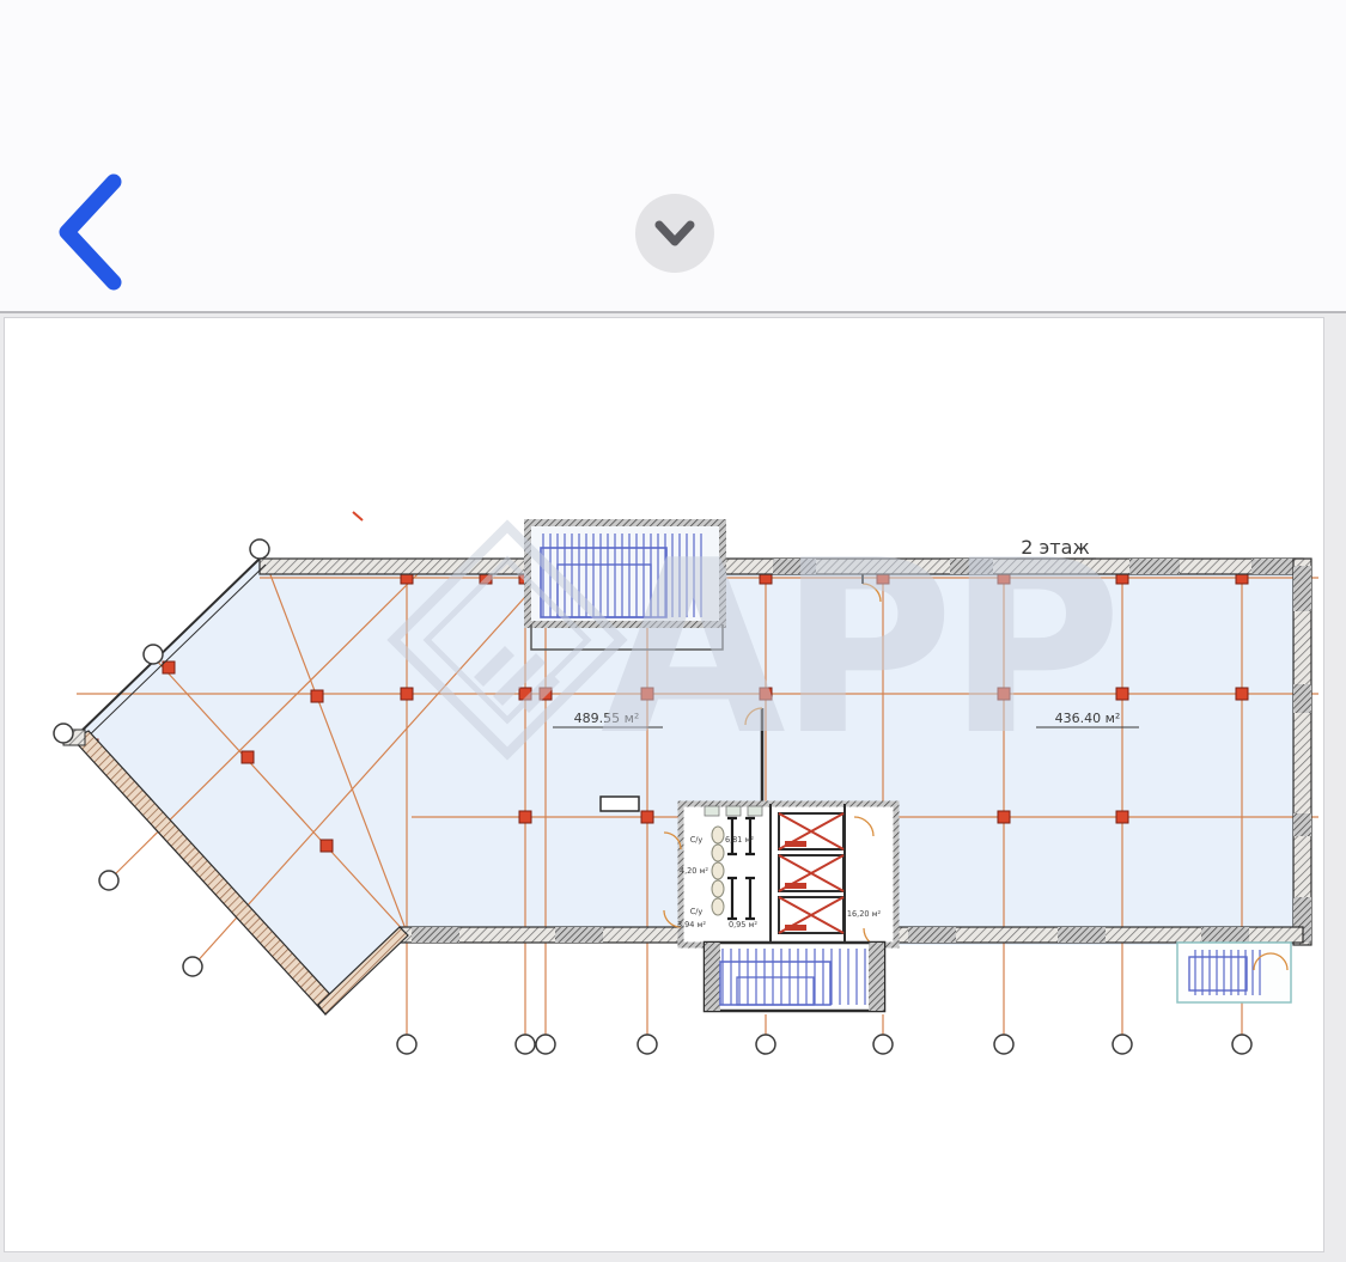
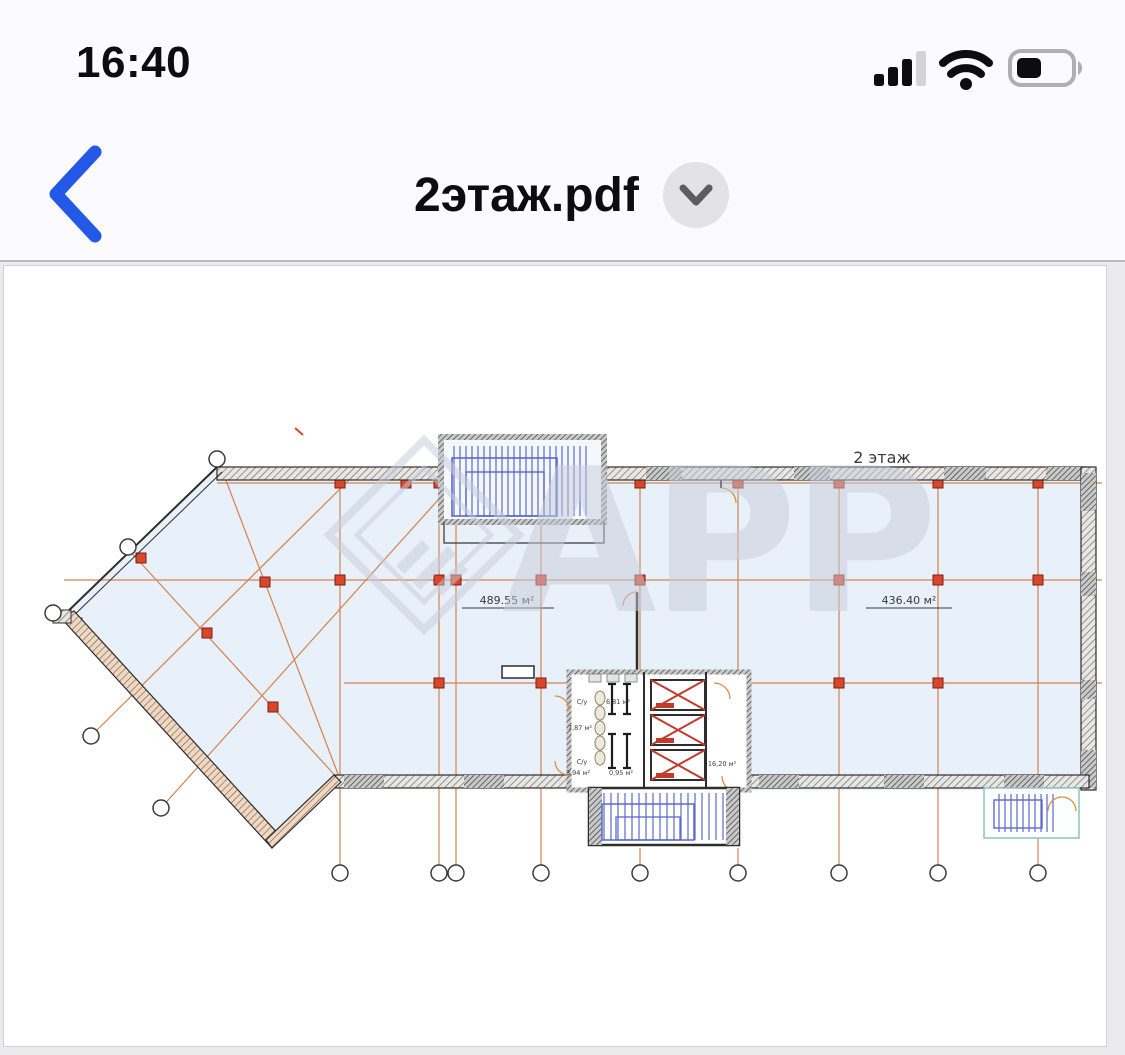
+ 16:40
+ 2этаж.pdf
  2 этаж
  489.55 м²
  436.40 м²
  С/у
  6,81 м²
- 4,20 м²
+ 7,87 м²
  С/у
  3,94 м²
  0,95 м²
  16,20 м²
  АРР
